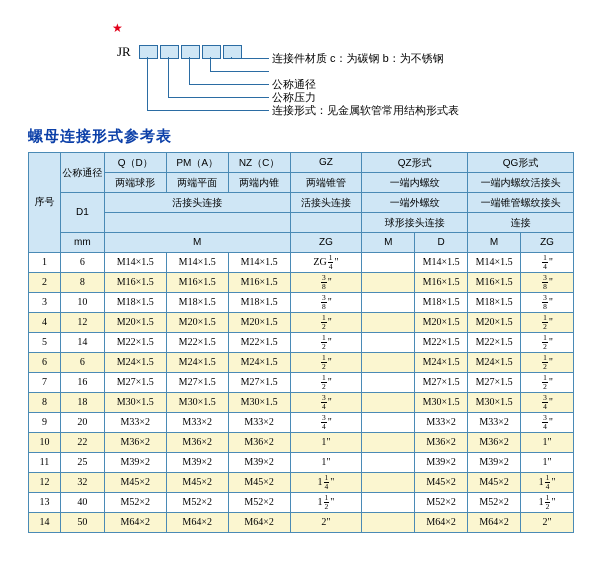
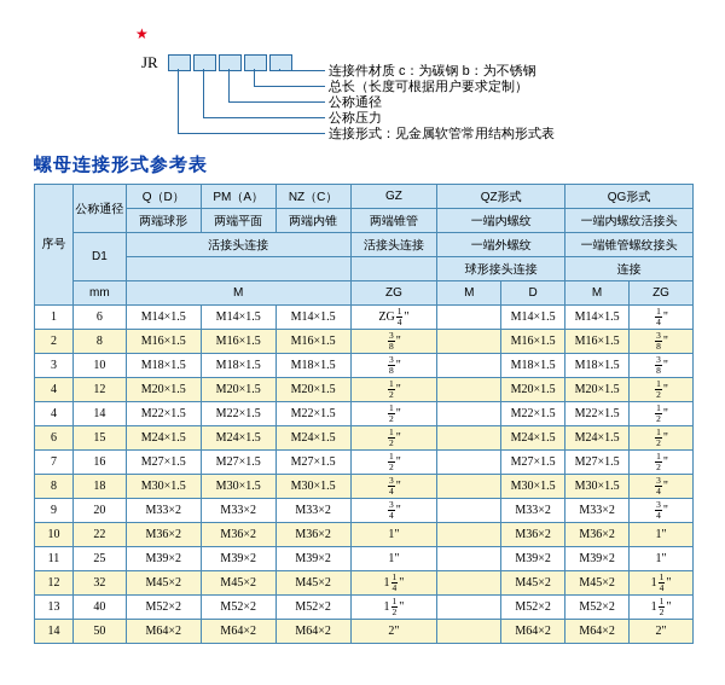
  ★
  JR
  连接件材质 c：为碳钢 b：为不锈钢
+ 总长（长度可根据用户要求定制）
  公称通径
  公称压力
  连接形式：见金属软管常用结构形式表
  螺母连接形式参考表
  序号	公称通径	Q（D）	PM（A）	NZ（C）	GZ	QZ形式	QG形式
  两端球形	两端平面	两端内锥	两端锥管	一端内螺纹	一端内螺纹活接头
  D1	活接头连接	活接头连接	一端外螺纹	一端锥管螺纹接头
  		球形接头连接	连接
  mm	M	ZG	M	D	M	ZG
  1	6	M14×1.5	M14×1.5	M14×1.5	ZG 14 "		M14×1.5	M14×1.5	14 "
  2	8	M16×1.5	M16×1.5	M16×1.5	38 "		M16×1.5	M16×1.5	38 "
  3	10	M18×1.5	M18×1.5	M18×1.5	38 "		M18×1.5	M18×1.5	38 "
  4	12	M20×1.5	M20×1.5	M20×1.5	12 "		M20×1.5	M20×1.5	12 "
- 5	14	M22×1.5	M22×1.5	M22×1.5	12 "		M22×1.5	M22×1.5	12 "
+ 4	14	M22×1.5	M22×1.5	M22×1.5	12 "		M22×1.5	M22×1.5	12 "
- 6	6	M24×1.5	M24×1.5	M24×1.5	12 "		M24×1.5	M24×1.5	12 "
+ 6	15	M24×1.5	M24×1.5	M24×1.5	12 "		M24×1.5	M24×1.5	12 "
  7	16	M27×1.5	M27×1.5	M27×1.5	12 "		M27×1.5	M27×1.5	12 "
  8	18	M30×1.5	M30×1.5	M30×1.5	34 "		M30×1.5	M30×1.5	34 "
  9	20	M33×2	M33×2	M33×2	34 "		M33×2	M33×2	34 "
  10	22	M36×2	M36×2	M36×2	1"		M36×2	M36×2	1"
  11	25	M39×2	M39×2	M39×2	1"		M39×2	M39×2	1"
  12	32	M45×2	M45×2	M45×2	1 14 "		M45×2	M45×2	1 14 "
  13	40	M52×2	M52×2	M52×2	1 12 "		M52×2	M52×2	1 12 "
  14	50	M64×2	M64×2	M64×2	2"		M64×2	M64×2	2"
